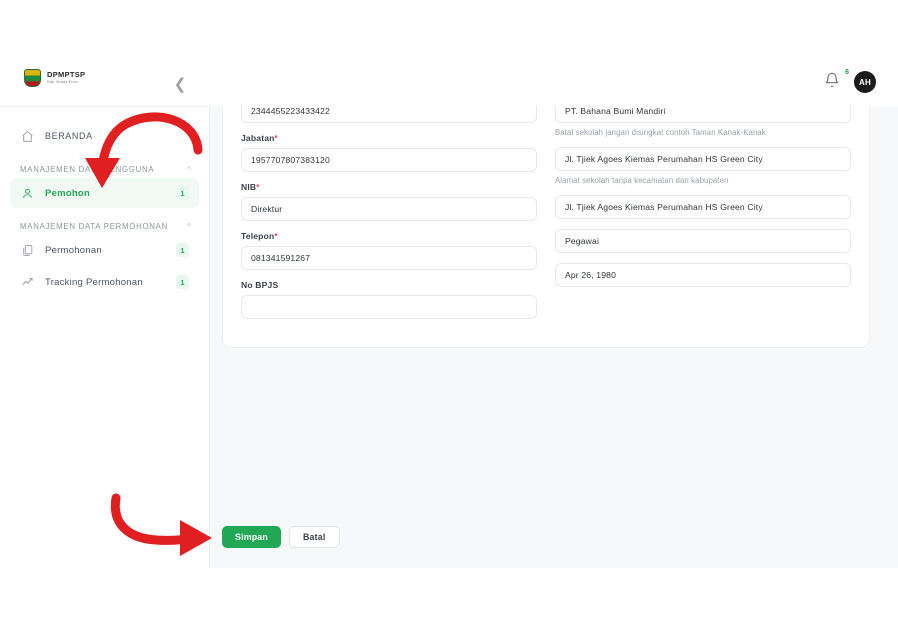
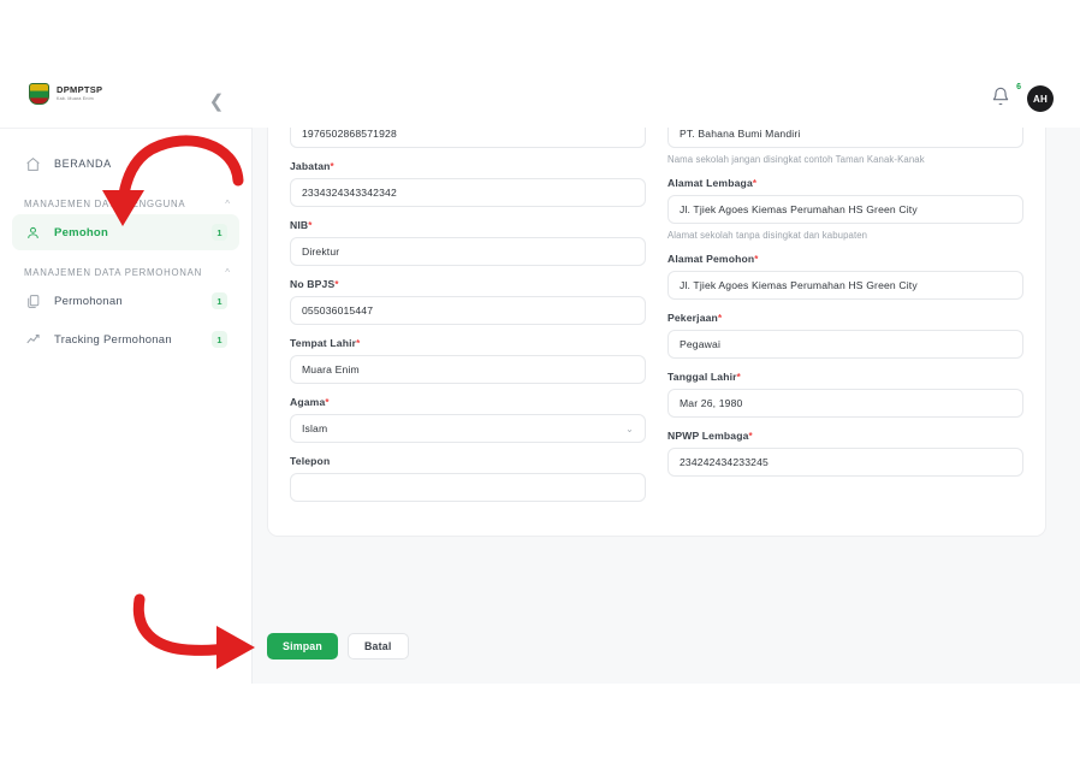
  DPMPTSP
  ❮
  AH
  BERANDA
  MANAJEMEN DANGGUNA
  ^
  Pemohon
  1
  MANAJEMEN DATA PERMOHONAN
  ^
  Permohonan
  1
  Tracking Permohonan
  1
- 2344455223433422
+ 1976502868571928
  Jabatan*
- 1957707807383120
+ 2334324343342342
  NIB*
  Direktur
- Telepon*
+ No BPJS*
- 081341591267
+ 055036015447
+ Tempat Lahir*
+ Muara Enim
+ Agama*
+ Islam
+ ⌄
- No BPJS
+ Telepon
  PT. Bahana Bumi Mandiri
- Batal sekolah jangan disingkat contoh Taman Kanak-Kanak
+ Nama sekolah jangan disingkat contoh Taman Kanak-Kanak
+ Alamat Lembaga*
  Jl. Tjiek Agoes Kiemas Perumahan HS Green City
- Alamat sekolah tanpa kecamatan dan kabupaten
+ Alamat sekolah tanpa disingkat dan kabupaten
+ Alamat Pemohon*
  Jl. Tjiek Agoes Kiemas Perumahan HS Green City
+ Pekerjaan*
  Pegawai
+ Tanggal Lahir*
- Apr 26, 1980
+ Mar 26, 1980
+ NPWP Lembaga*
+ 234242434233245
  Simpan
  Batal
